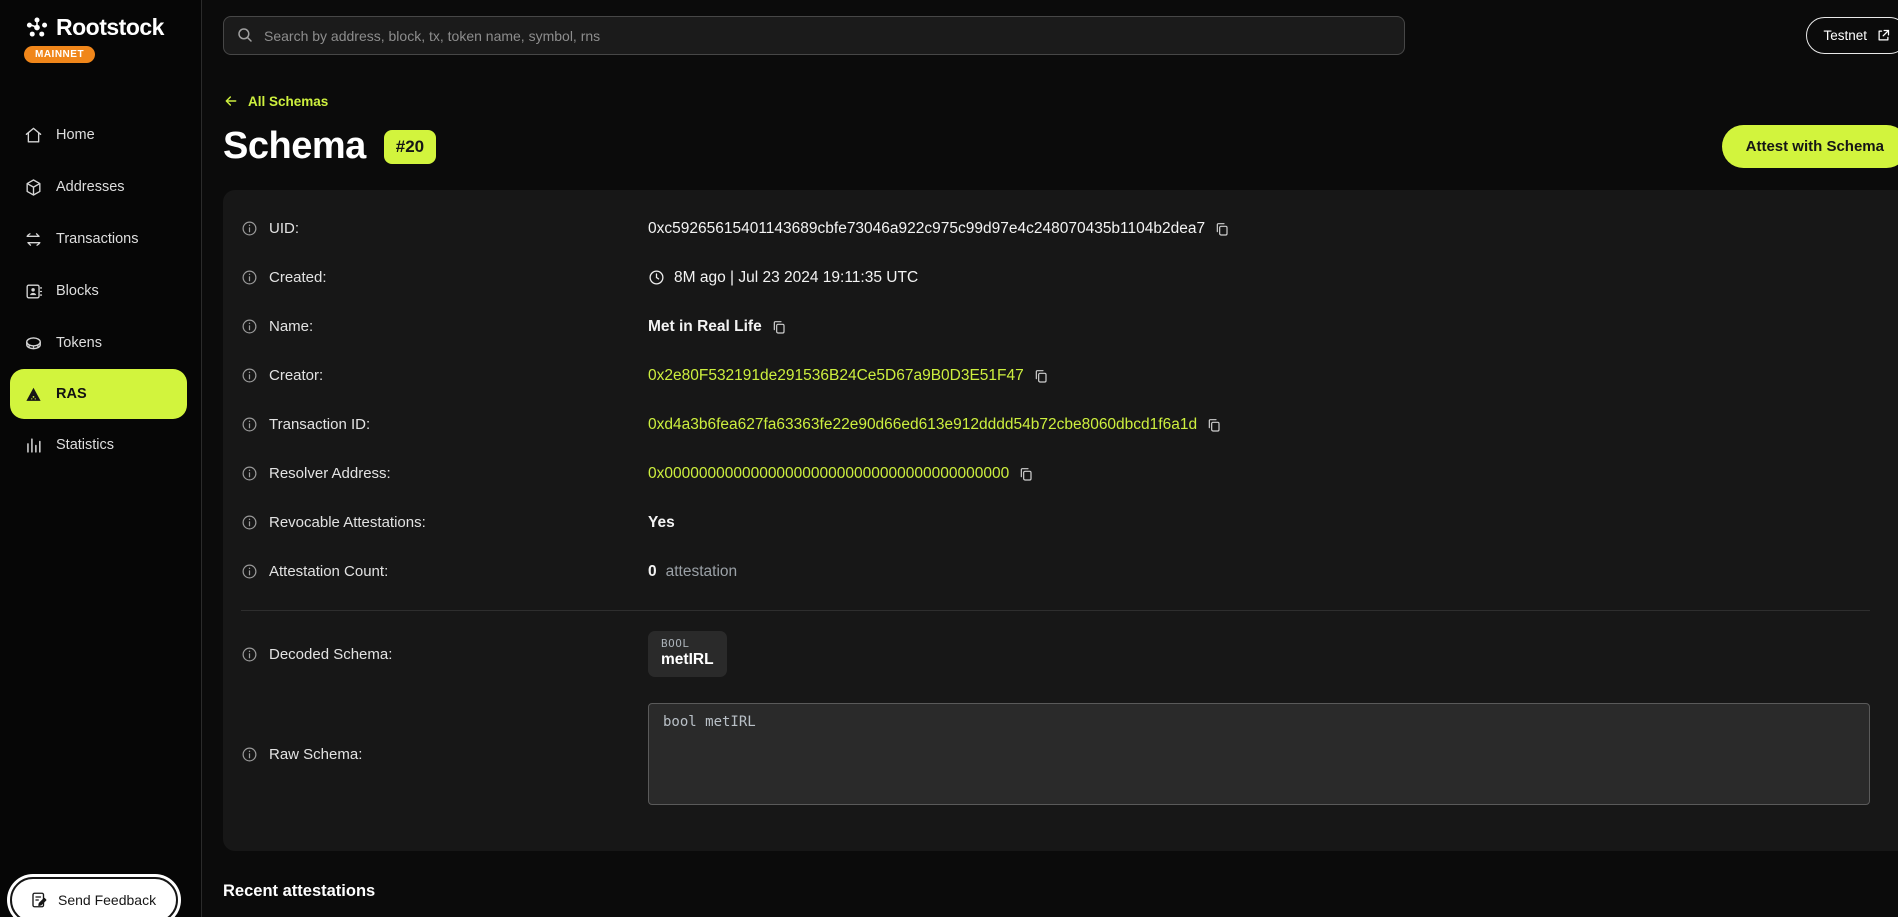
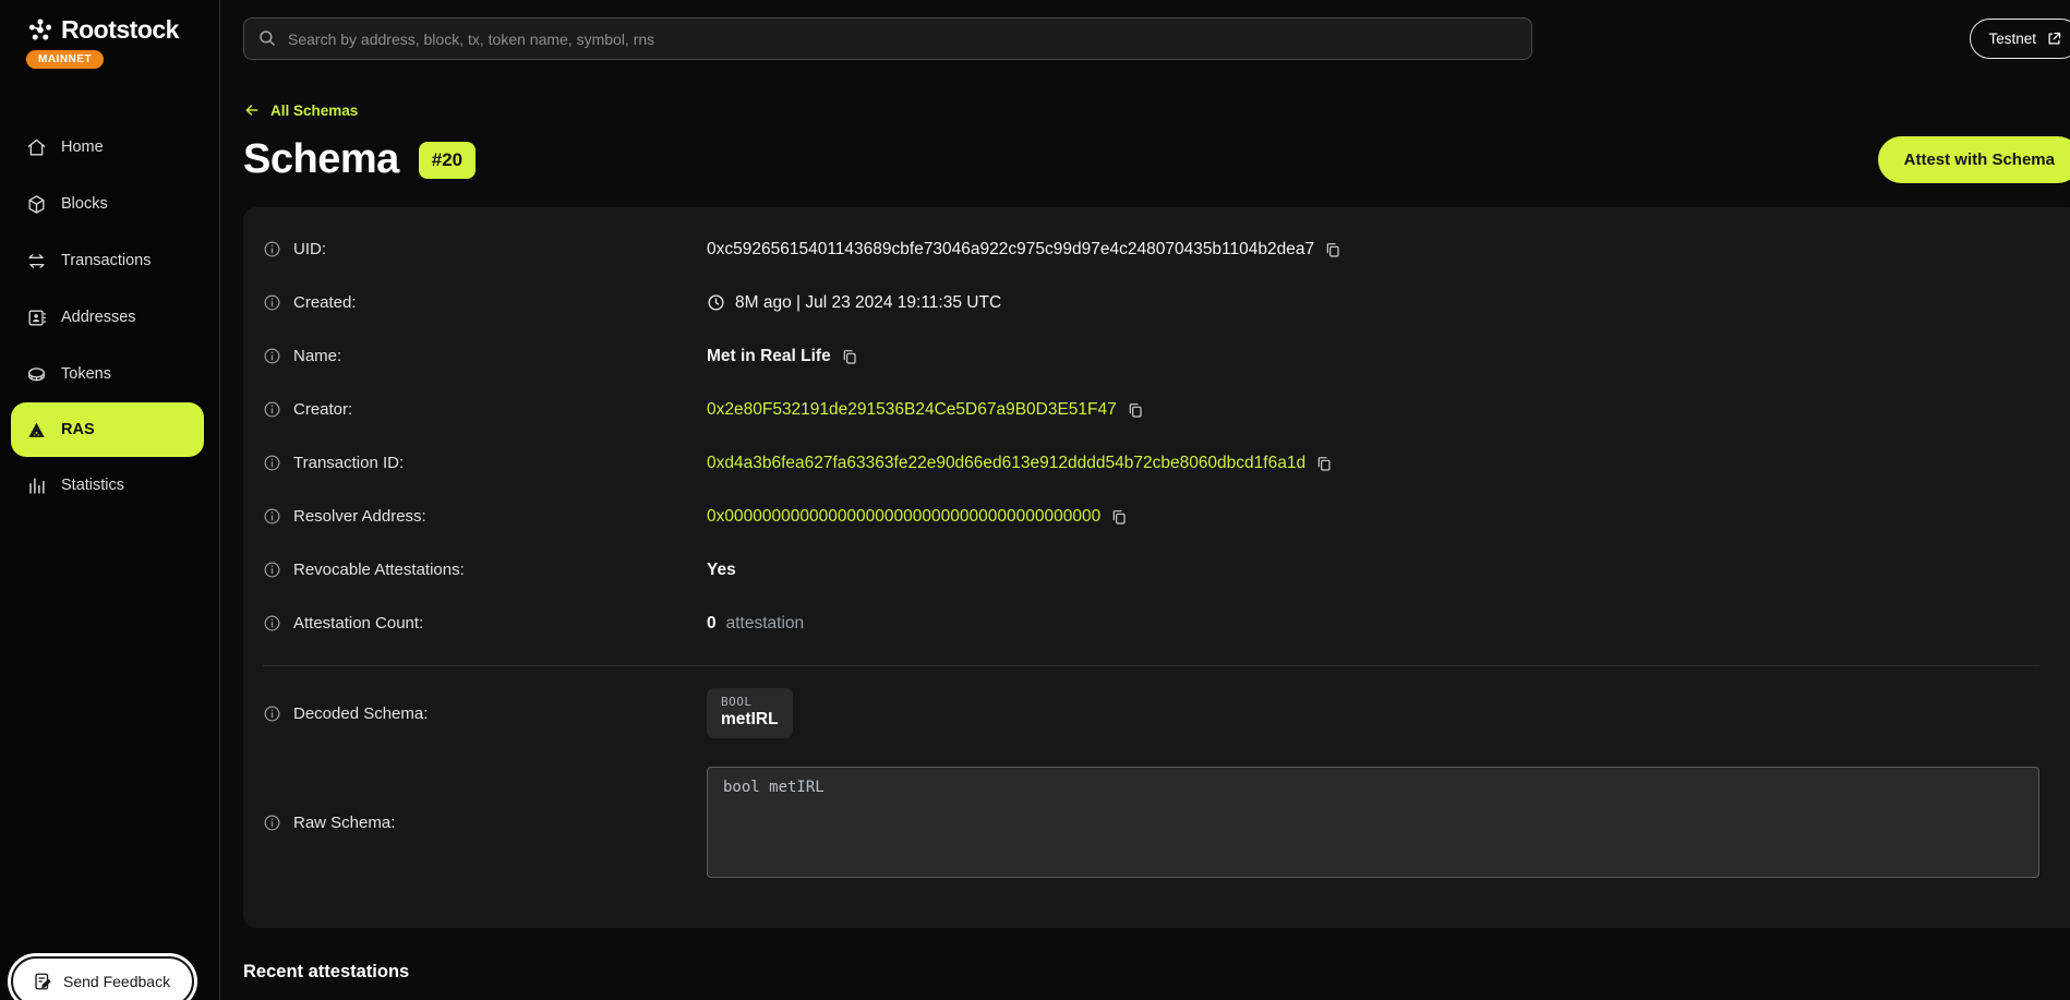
  Rootstock
  MAINNET
  Home
- Addresses
+ Blocks
  Transactions
- Blocks
+ Addresses
  Tokens
  RAS
  Statistics
  Send Feedback
  Search by address, block, tx, token name, symbol, rns
  Testnet
  All Schemas
  Schema
  #20
  Attest with Schema
  UID:
  0xc59265615401143689cbfe73046a922c975c99d97e4c248070435b1104b2dea7
  Created:
  8M ago | Jul 23 2024 19:11:35 UTC
  Name:
  Met in Real Life
  Creator:
  0x2e80F532191de291536B24Ce5D67a9B0D3E51F47
  Transaction ID:
  0xd4a3b6fea627fa63363fe22e90d66ed613e912dddd54b72cbe8060dbcd1f6a1d
  Resolver Address:
  0x0000000000000000000000000000000000000000
  Revocable Attestations:
  Yes
  Attestation Count:
  0
  attestation
  Decoded Schema:
  BOOL
  metIRL
  Raw Schema:
  bool metIRL
  Recent attestations
